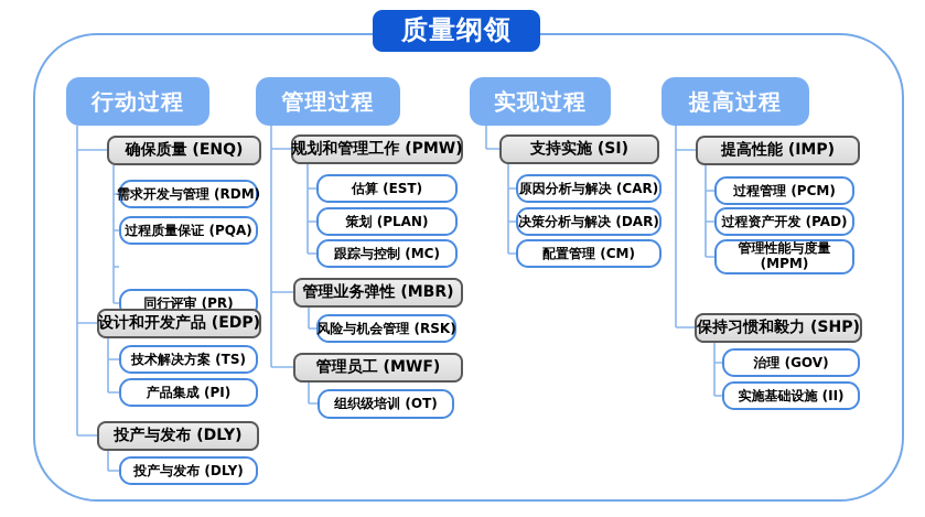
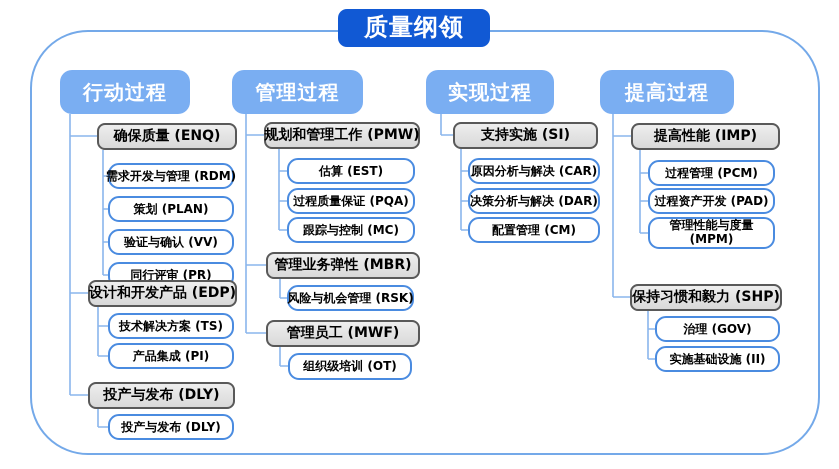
  质量纲领
  行动过程
  管理过程
  实现过程
  提高过程
  确保质量 (ENQ)
  需求开发与管理 (RDM)
- 过程质量保证 (PQA)
+ 策划 (PLAN)
+ 验证与确认 (VV)
  同行评审 (PR)
  设计和开发产品 (EDP)
  技术解决方案 (TS)
  产品集成 (PI)
  投产与发布 (DLY)
  投产与发布 (DLY)
  规划和管理工作 (PMW)
  估算 (EST)
- 策划 (PLAN)
+ 过程质量保证 (PQA)
  跟踪与控制 (MC)
  管理业务弹性 (MBR)
  风险与机会管理 (RSK)
  管理员工 (MWF)
  组织级培训 (OT)
  支持实施 (SI)
  原因分析与解决 (CAR)
  决策分析与解决 (DAR)
  配置管理 (CM)
  提高性能 (IMP)
  过程管理 (PCM)
  过程资产开发 (PAD)
  管理性能与度量 (MPM)
  保持习惯和毅力 (SHP)
  治理 (GOV)
  实施基础设施 (II)
